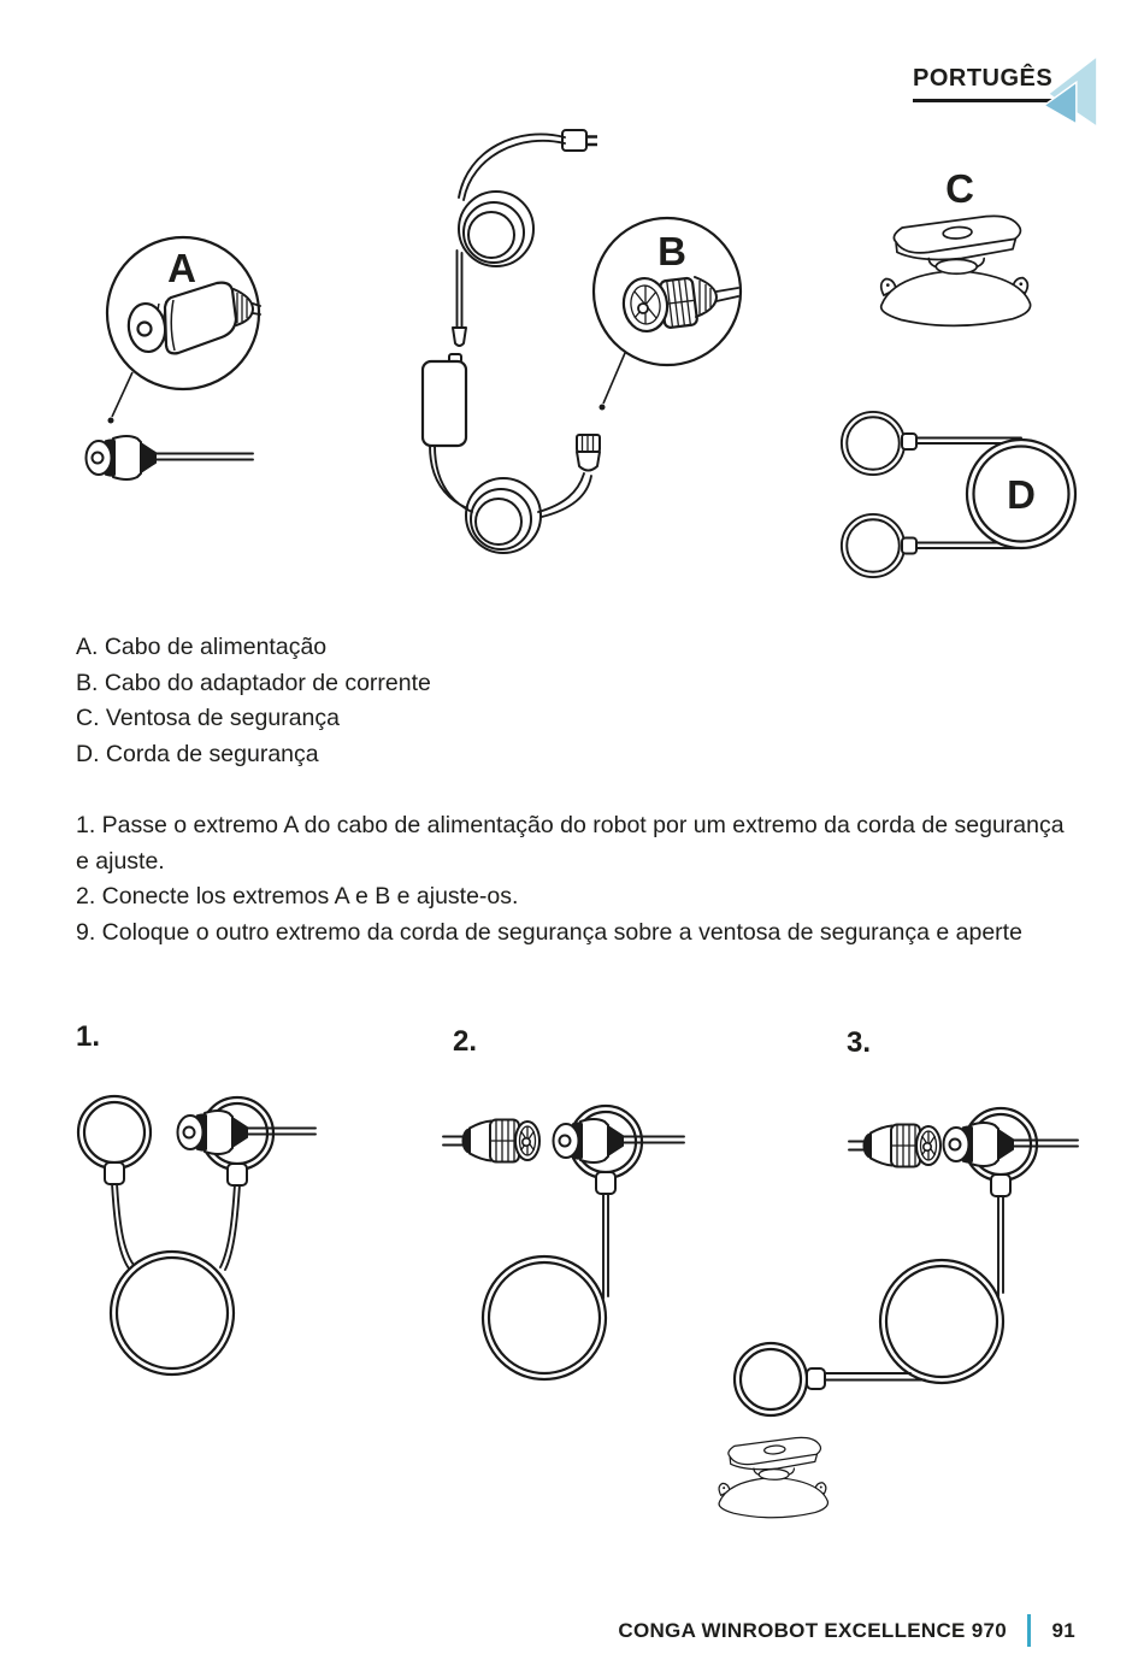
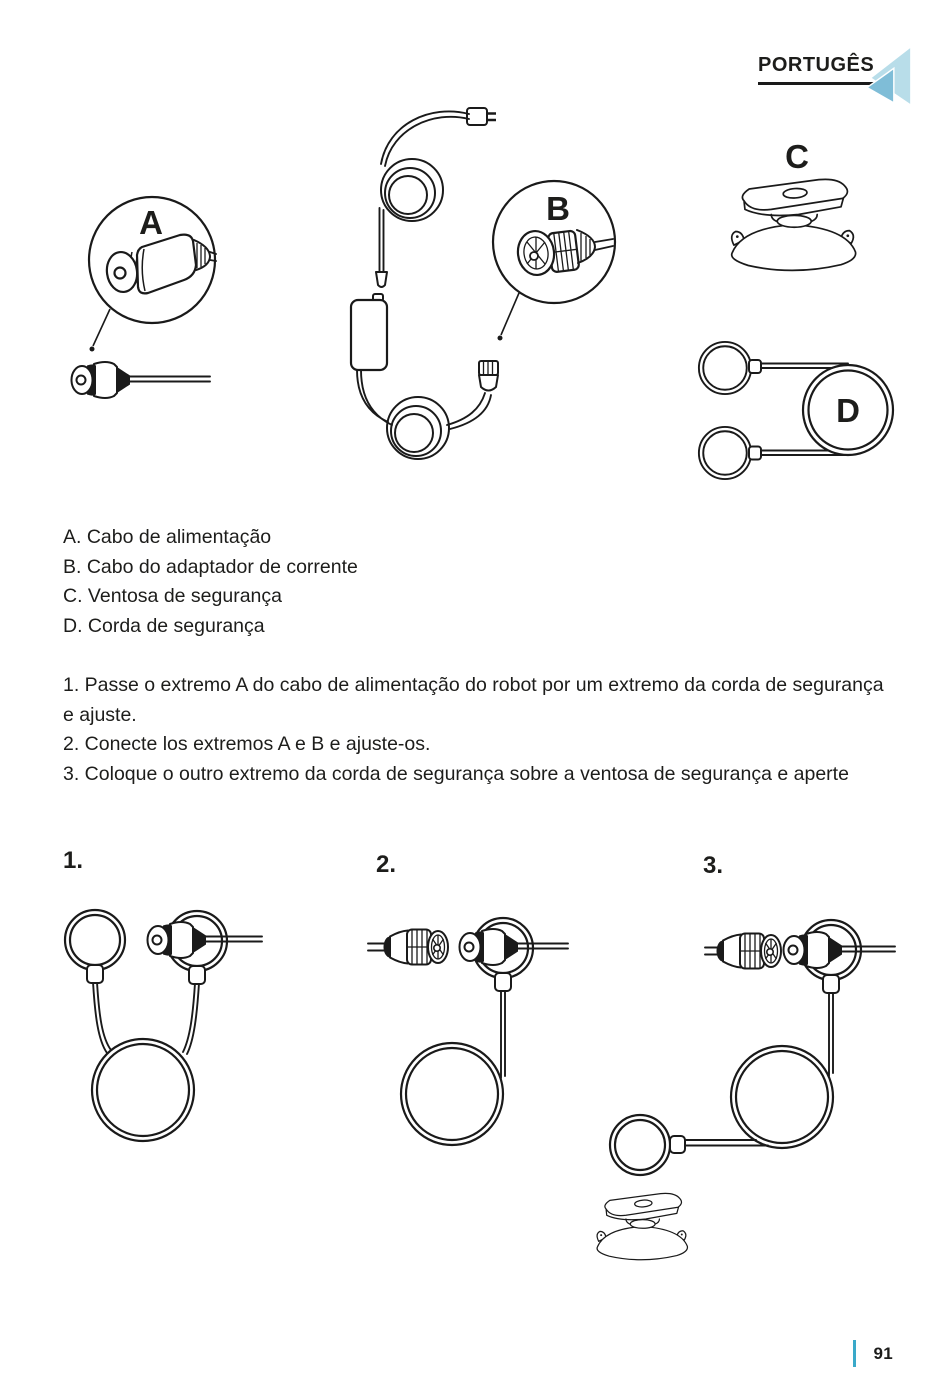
  PORTUGÊS
  A
  B
  C
  D
  A. Cabo de alimentação
  B. Cabo do adaptador de corrente
  C. Ventosa de segurança
  D. Corda de segurança
  1. Passe o extremo A do cabo de alimentação do robot por um extremo da corda de segurança
  e ajuste.
  2. Conecte los extremos A e B e ajuste-os.
- 9. Coloque o outro extremo da corda de segurança sobre a ventosa de segurança e aperte
+ 3. Coloque o outro extremo da corda de segurança sobre a ventosa de segurança e aperte
  1.
  2.
  3.
- CONGA WINROBOT EXCELLENCE 970
  91
